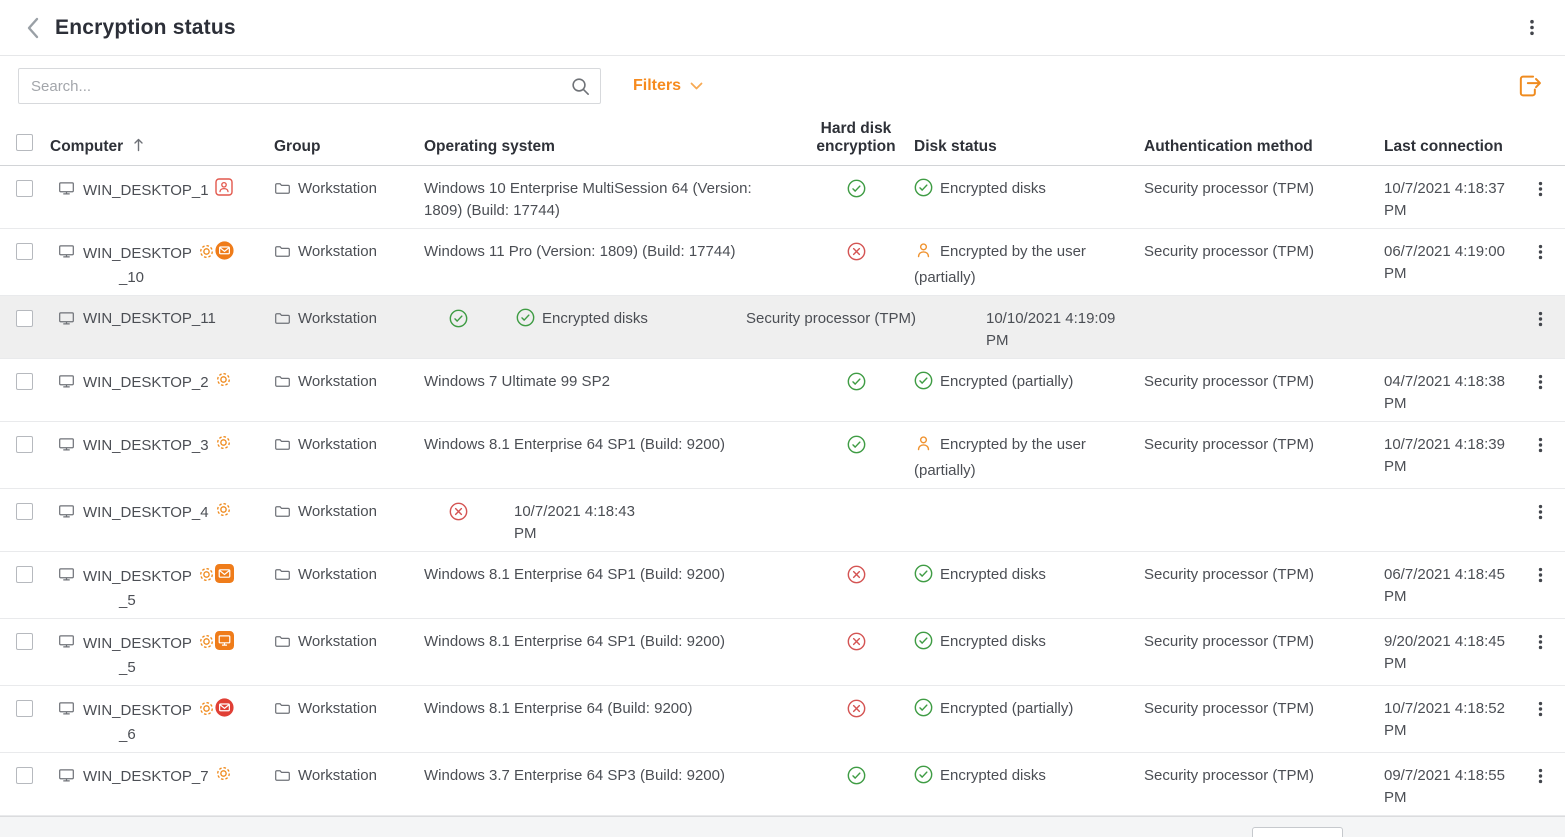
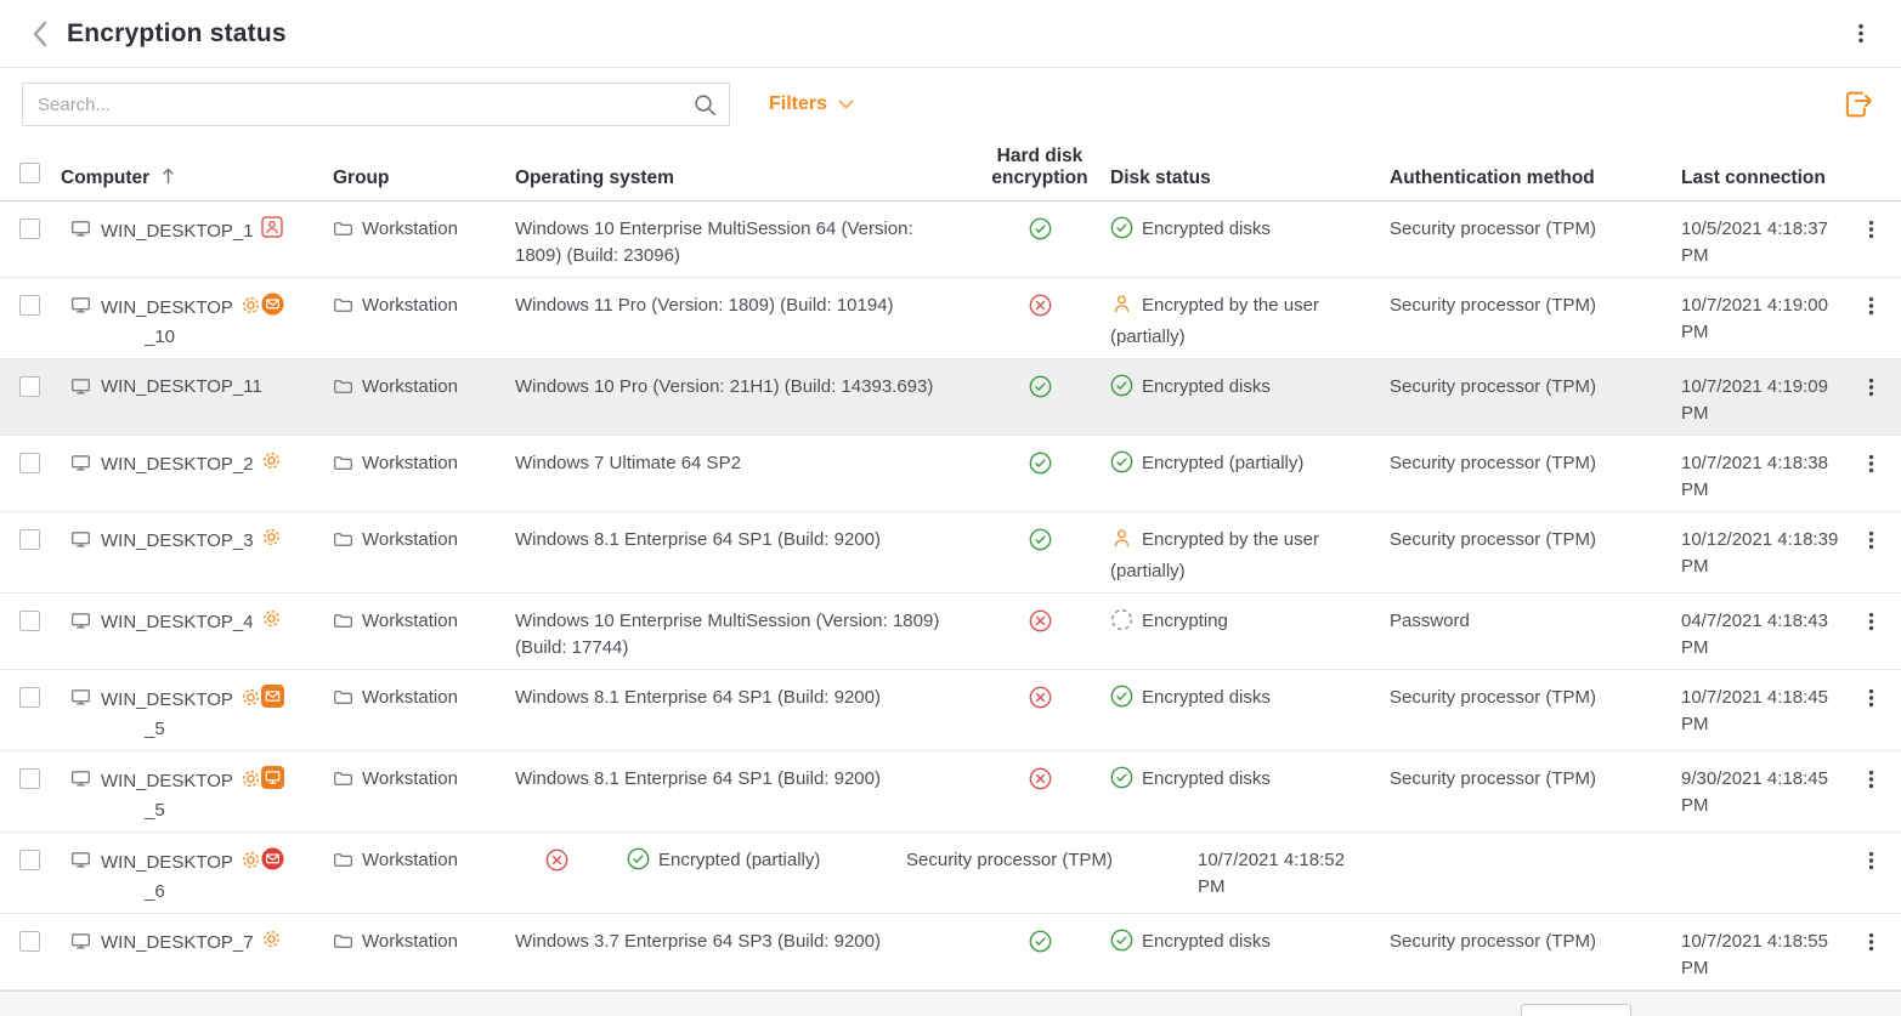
  Encryption status
  Search...
  Filters
  Computer
  Group
  Operating system
  Hard disk encryption
  Disk status
  Authentication method
  Last connection
  WIN_DESKTOP_1
  Workstation
- Windows 10 Enterprise MultiSession 64 (Version: 1809) (Build: 17744)
+ Windows 10 Enterprise MultiSession 64 (Version: 1809) (Build: 23096)
  Encrypted disks
  Security processor (TPM)
- 10/7/2021 4:18:37 PM
+ 10/5/2021 4:18:37 PM
  WIN_DESKTOP
  _10
  Workstation
- Windows 11 Pro (Version: 1809) (Build: 17744)
+ Windows 11 Pro (Version: 1809) (Build: 10194)
  Encrypted by the user (partially)
  Security processor (TPM)
- 06/7/2021 4:19:00 PM
+ 10/7/2021 4:19:00 PM
  WIN_DESKTOP_11
  Workstation
+ Windows 10 Pro (Version: 21H1) (Build: 14393.693)
  Encrypted disks
  Security processor (TPM)
- 10/10/2021 4:19:09 PM
+ 10/7/2021 4:19:09 PM
  WIN_DESKTOP_2
  Workstation
- Windows 7 Ultimate 99 SP2
+ Windows 7 Ultimate 64 SP2
  Encrypted (partially)
  Security processor (TPM)
- 04/7/2021 4:18:38 PM
+ 10/7/2021 4:18:38 PM
  WIN_DESKTOP_3
  Workstation
  Windows 8.1 Enterprise 64 SP1 (Build: 9200)
  Encrypted by the user (partially)
  Security processor (TPM)
- 10/7/2021 4:18:39 PM
+ 10/12/2021 4:18:39 PM
  WIN_DESKTOP_4
  Workstation
+ Windows 10 Enterprise MultiSession (Version: 1809) (Build: 17744)
+ Encrypting
+ Password
- 10/7/2021 4:18:43 PM
+ 04/7/2021 4:18:43 PM
  WIN_DESKTOP
  _5
  Workstation
  Windows 8.1 Enterprise 64 SP1 (Build: 9200)
  Encrypted disks
  Security processor (TPM)
- 06/7/2021 4:18:45 PM
+ 10/7/2021 4:18:45 PM
  WIN_DESKTOP
  _5
  Workstation
  Windows 8.1 Enterprise 64 SP1 (Build: 9200)
  Encrypted disks
  Security processor (TPM)
- 9/20/2021 4:18:45 PM
+ 9/30/2021 4:18:45 PM
  WIN_DESKTOP
  _6
  Workstation
- Windows 8.1 Enterprise 64 (Build: 9200)
  Encrypted (partially)
  Security processor (TPM)
  10/7/2021 4:18:52 PM
  WIN_DESKTOP_7
  Workstation
  Windows 3.7 Enterprise 64 SP3 (Build: 9200)
  Encrypted disks
  Security processor (TPM)
- 09/7/2021 4:18:55 PM
+ 10/7/2021 4:18:55 PM
